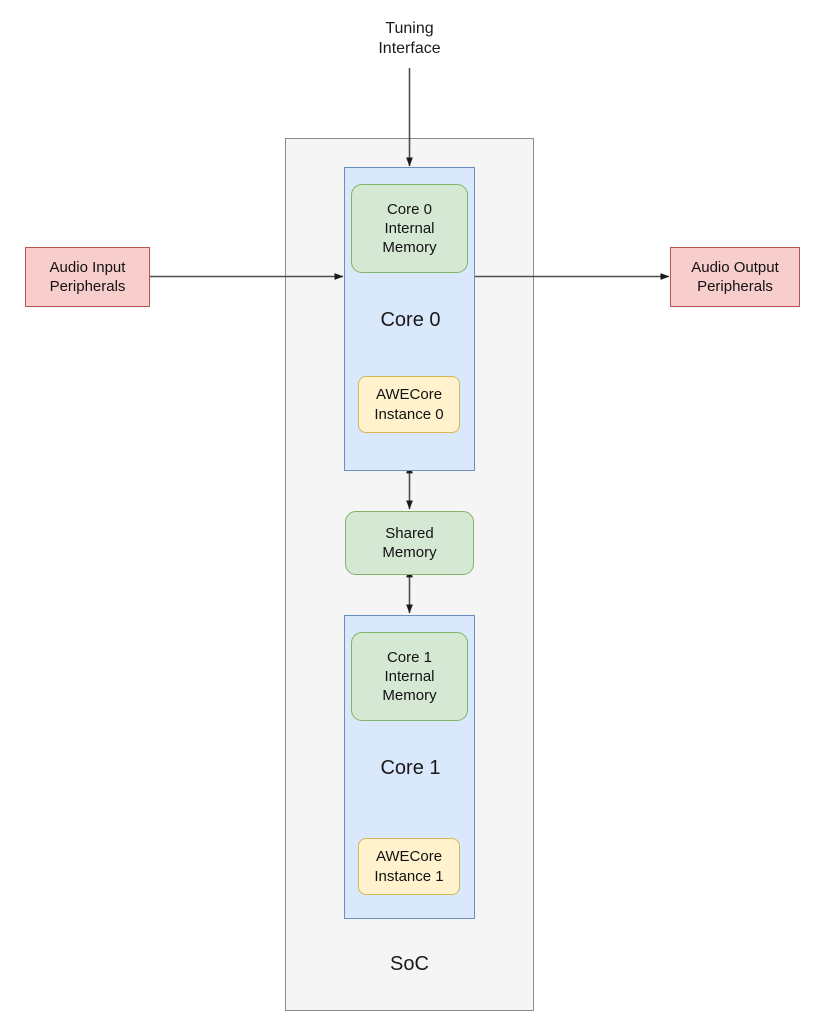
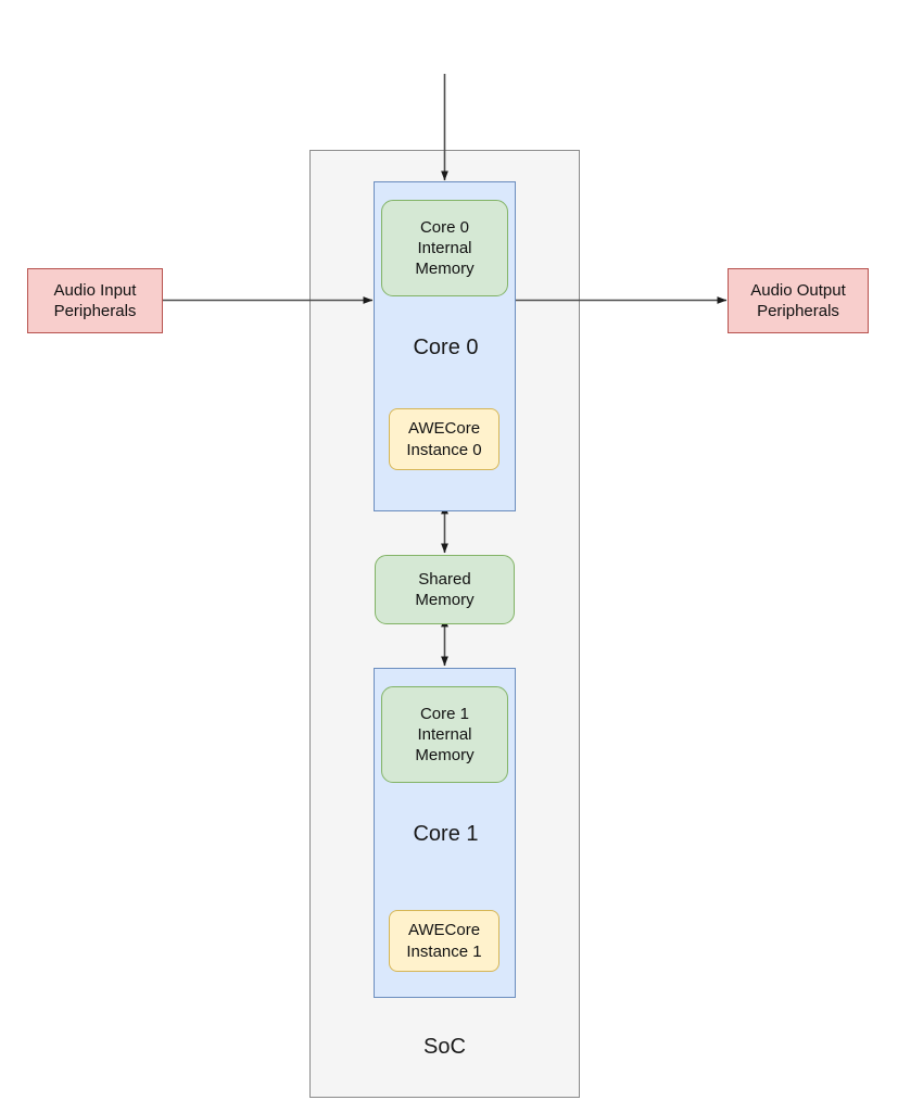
- Tuning
- Interface
  Audio Input
  Peripherals
  Audio Output
  Peripherals
  Core 0
  Core 0
  Internal
  Memory
  AWECore
  Instance 0
  Shared
  Memory
  Core 1
  Core 1
  Internal
  Memory
  AWECore
  Instance 1
  SoC
